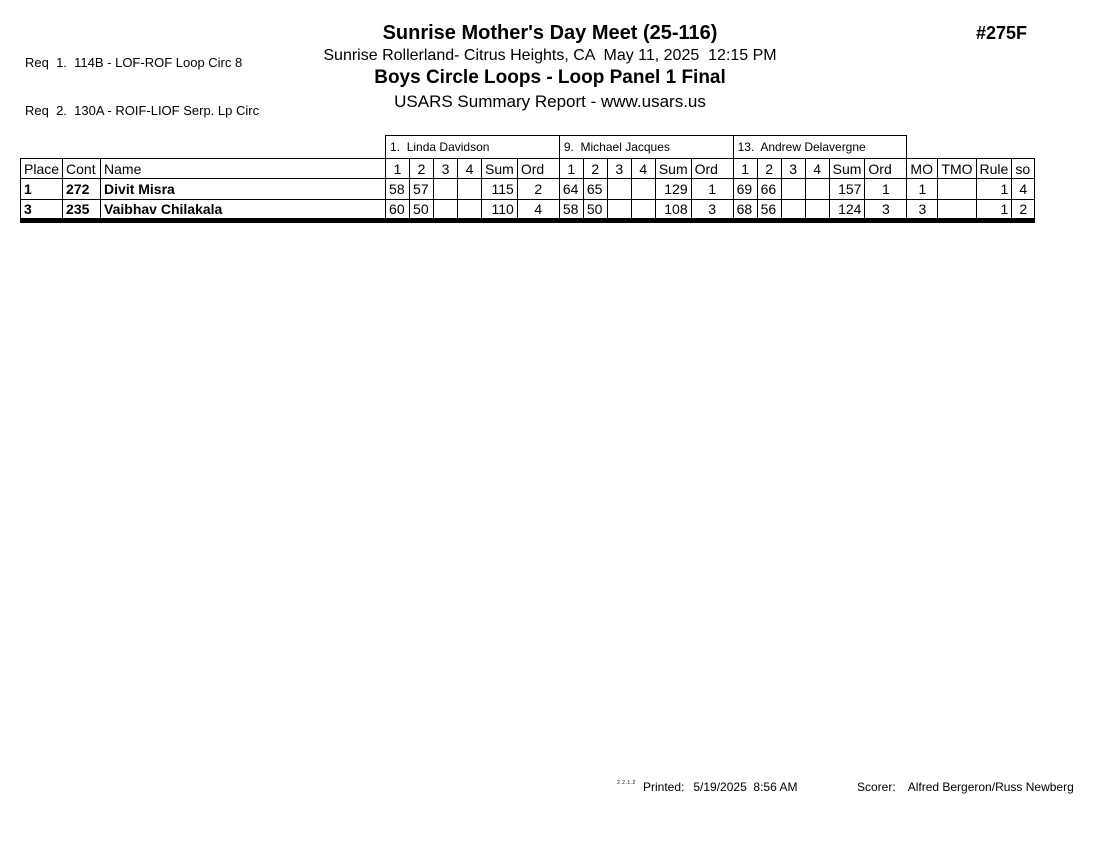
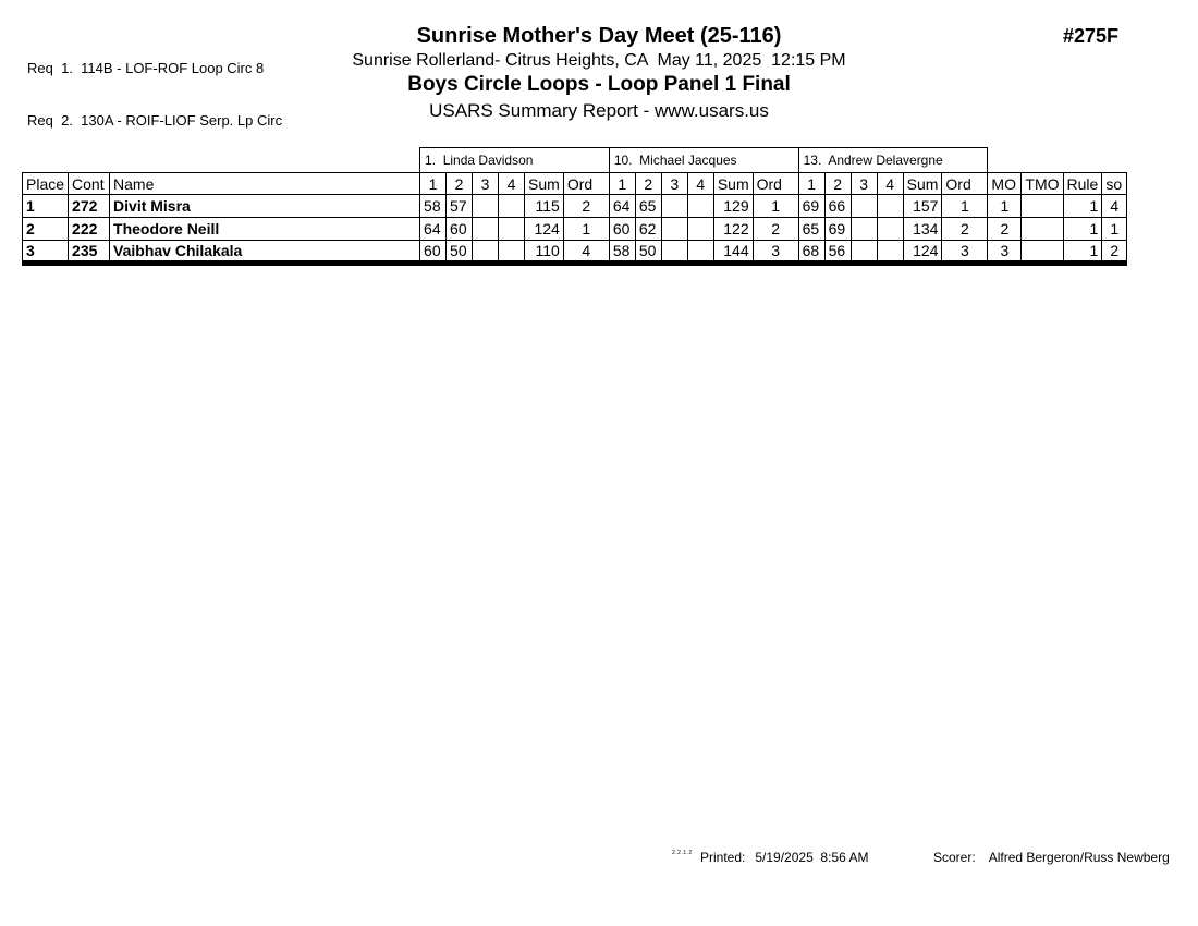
  Req 1. 114B - LOF-ROF Loop Circ 8
  Req 2. 130A - ROIF-LIOF Serp. Lp Circ
  #275F
  Sunrise Mother's Day Meet (25-116)
  Sunrise Rollerland- Citrus Heights, CA May 11, 2025 12:15 PM
  Boys Circle Loops - Loop Panel 1 Final
  USARS Summary Report - www.usars.us
- 	1. Linda Davidson	9. Michael Jacques	13. Andrew Delavergne
+ 	1. Linda Davidson	10. Michael Jacques	13. Andrew Delavergne
  Place	Cont	Name	1	2	3	4	Sum	Ord	1	2	3	4	Sum	Ord	1	2	3	4	Sum	Ord	MO	TMO	Rule	so
  1	272	Divit Misra	58	57			115	2	64	65			129	1	69	66			157	1	1		1	4
+ 2	222	Theodore Neill	64	60			124	1	60	62			122	2	65	69			134	2	2		1	1
- 3	235	Vaibhav Chilakala	60	50			110	4	58	50			108	3	68	56			124	3	3		1	2
+ 3	235	Vaibhav Chilakala	60	50			110	4	58	50			144	3	68	56			124	3	3		1	2
  Printed: 5/19/2025 8:56 AM
  Scorer: Alfred Bergeron/Russ Newberg
